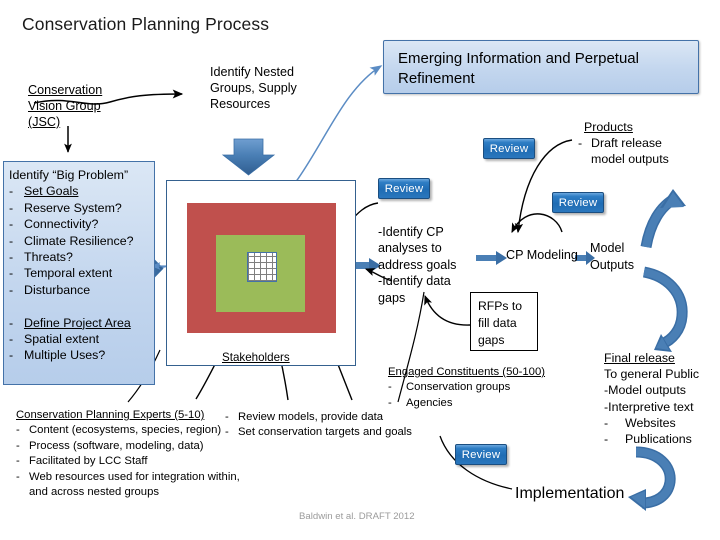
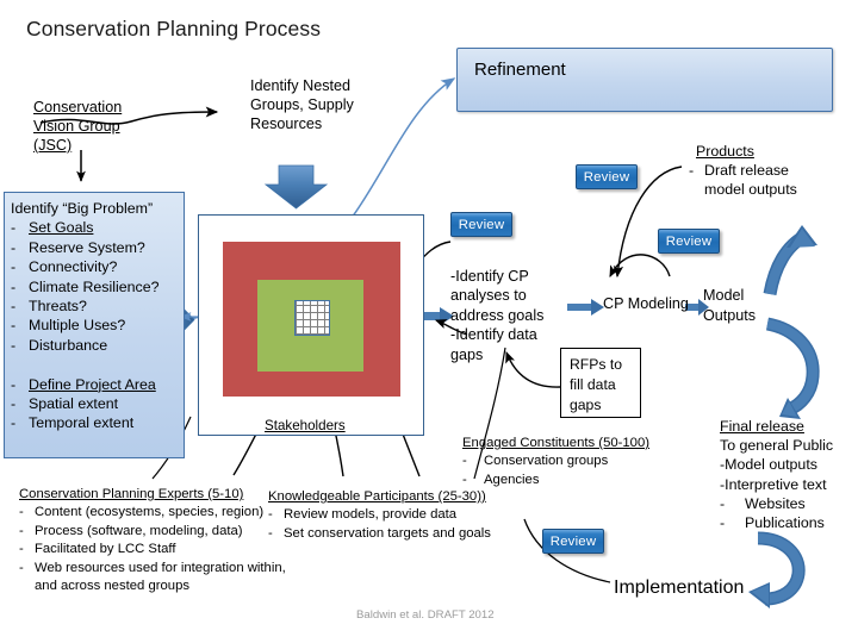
  Conservation Planning Process
  Conservation
  Vision Group
  (JSC)
  Identify Nested
  Groups, Supply
  Resources
- Emerging Information and Perpetual
  Refinement
  Stakeholders
  Identify “Big Problem”
  -
  Set Goals
  -
  Reserve System?
  -
  Connectivity?
  -
  Climate Resilience?
  -
  Threats?
  -
- Temporal extent
+ Multiple Uses?
  -
  Disturbance
  -
  Define Project Area
  -
  Spatial extent
  -
- Multiple Uses?
+ Temporal extent
  Review
  Review
  Review
  Review
  -Identify CP
  analyses to
  address goals
  -Identify data
  gaps
  RFPs to
  fill data
  gaps
  CP Modeling
  Model
  Outputs
  Products
  -
  Draft release
  model outputs
  Final release
  To general Public
  -Model outputs
  -Interpretive text
  -
  Websites
  -
  Publications
  Implementation
  Conservation Planning Experts (5-10)
  -
  Content (ecosystems, species, region)
  -
  Process (software, modeling, data)
  -
  Facilitated by LCC Staff
  -
  Web resources used for integration within,
  and across nested groups
+ Knowledgeable Participants (25-30))
  -
  Review models, provide data
  -
  Set conservation targets and goals
  Engaged Constituents (50-100)
  -
  Conservation groups
  -
  Agencies
  Baldwin et al. DRAFT 2012
